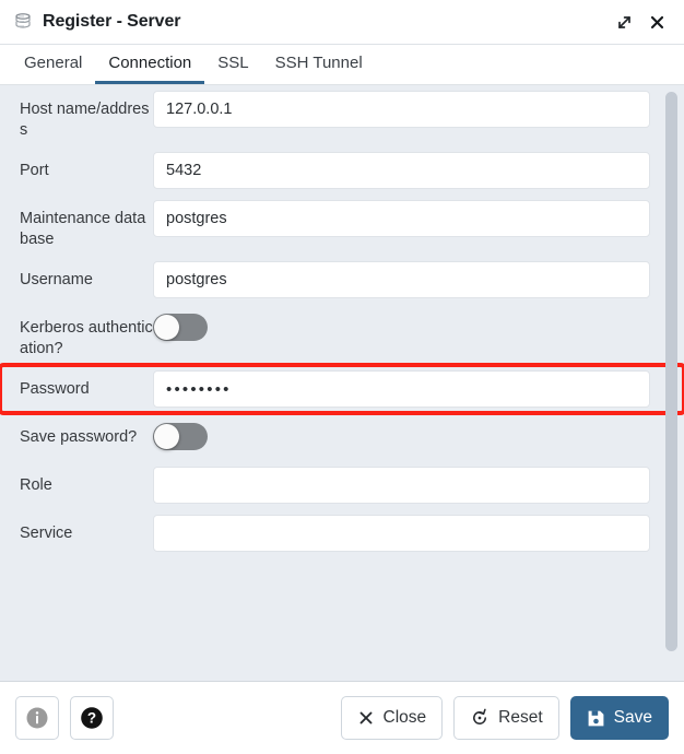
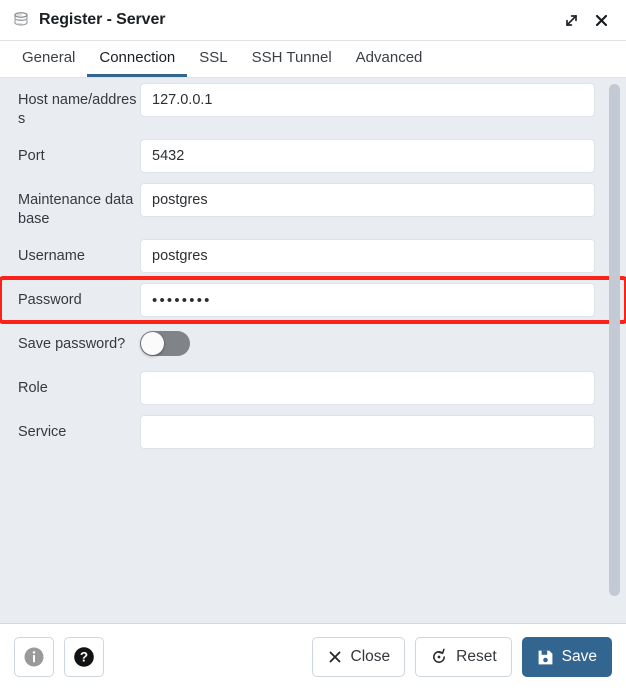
  Register - Server
  General
  Connection
  SSL
  SSH Tunnel
+ Advanced
  Host name/address
  127.0.0.1
  Port
  5432
  Maintenance database
  postgres
  Username
  postgres
- Kerberos authentication?
  Password
  ••••••••
  Save password?
  Role
  Service
  ?
  Close
  Reset
  Save
